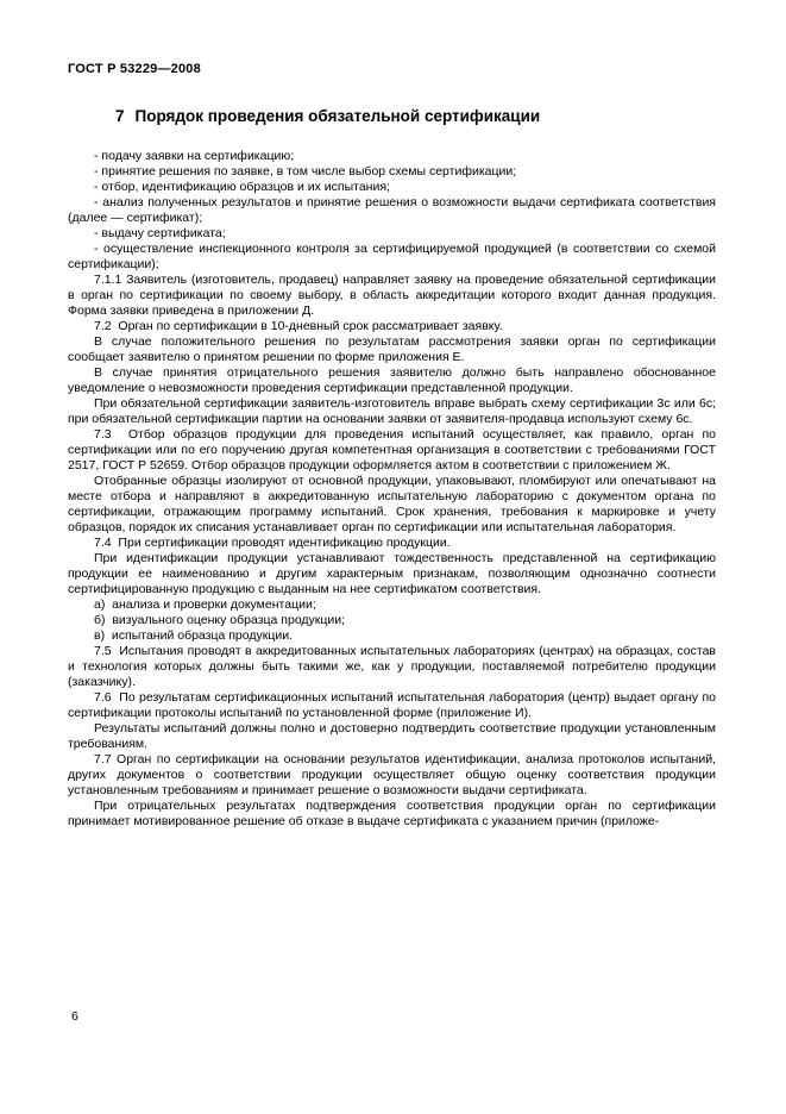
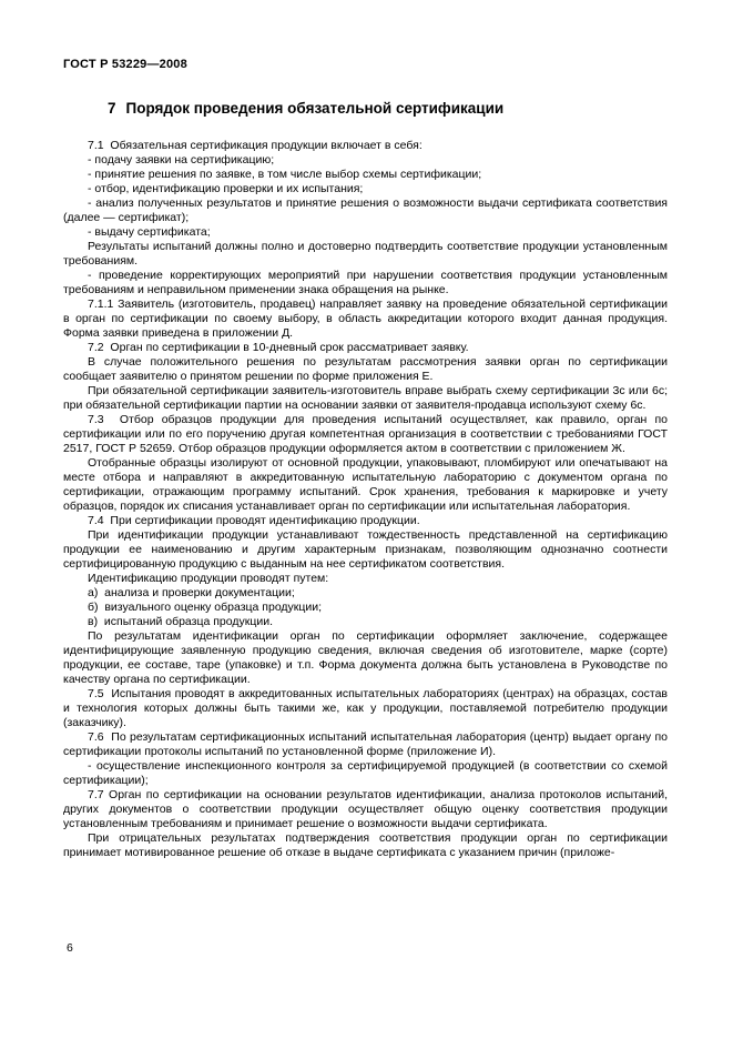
  ГОСТ Р 53229—2008
  7 Порядок проведения обязательной сертификации
+ 7.1 Обязательная сертификация продукции включает в себя:
  - подачу заявки на сертификацию;
  - принятие решения по заявке, в том числе выбор схемы сертификации;
- - отбор, идентификацию образцов и их испытания;
+ - отбор, идентификацию проверки и их испытания;
  - анализ полученных результатов и принятие решения о возможности выдачи сертификата соответствия (далее — сертификат);
  - выдачу сертификата;
- - осуществление инспекционного контроля за сертифицируемой продукцией (в соответствии со схемой сертификации);
+ Результаты испытаний должны полно и достоверно подтвердить соответствие продукции установленным требованиям.
+ - проведение корректирующих мероприятий при нарушении соответствия продукции установленным требованиям и неправильном применении знака обращения на рынке.
  7.1.1 Заявитель (изготовитель, продавец) направляет заявку на проведение обязательной сертификации в орган по сертификации по своему выбору, в область аккредитации которого входит данная продукция. Форма заявки приведена в приложении Д.
  7.2 Орган по сертификации в 10-дневный срок рассматривает заявку.
  В случае положительного решения по результатам рассмотрения заявки орган по сертификации сообщает заявителю о принятом решении по форме приложения Е.
- В случае принятия отрицательного решения заявителю должно быть направлено обоснованное уведомление о невозможности проведения сертификации представленной продукции.
  При обязательной сертификации заявитель-изготовитель вправе выбрать схему сертификации 3с или 6с; при обязательной сертификации партии на основании заявки от заявителя-продавца используют схему 6с.
  7.3 Отбор образцов продукции для проведения испытаний осуществляет, как правило, орган по сертификации или по его поручению другая компетентная организация в соответствии с требованиями ГОСТ 2517, ГОСТ Р 52659. Отбор образцов продукции оформляется актом в соответствии с приложением Ж.
  Отобранные образцы изолируют от основной продукции, упаковывают, пломбируют или опечатывают на месте отбора и направляют в аккредитованную испытательную лабораторию с документом органа по сертификации, отражающим программу испытаний. Срок хранения, требования к маркировке и учету образцов, порядок их списания устанавливает орган по сертификации или испытательная лаборатория.
  7.4 При сертификации проводят идентификацию продукции.
  При идентификации продукции устанавливают тождественность представленной на сертификацию продукции ее наименованию и другим характерным признакам, позволяющим однозначно соотнести сертифицированную продукцию с выданным на нее сертификатом соответствия.
+ Идентификацию продукции проводят путем:
  а) анализа и проверки документации;
  б) визуального оценку образца продукции;
  в) испытаний образца продукции.
+ По результатам идентификации орган по сертификации оформляет заключение, содержащее идентифицирующие заявленную продукцию сведения, включая сведения об изготовителе, марке (сорте) продукции, ее составе, таре (упаковке) и т.п. Форма документа должна быть установлена в Руководстве по качеству органа по сертификации.
  7.5 Испытания проводят в аккредитованных испытательных лабораториях (центрах) на образцах, состав и технология которых должны быть такими же, как у продукции, поставляемой потребителю продукции (заказчику).
  7.6 По результатам сертификационных испытаний испытательная лаборатория (центр) выдает органу по сертификации протоколы испытаний по установленной форме (приложение И).
- Результаты испытаний должны полно и достоверно подтвердить соответствие продукции установленным требованиям.
+ - осуществление инспекционного контроля за сертифицируемой продукцией (в соответствии со схемой сертификации);
  7.7 Орган по сертификации на основании результатов идентификации, анализа протоколов испытаний, других документов о соответствии продукции осуществляет общую оценку соответствия продукции установленным требованиям и принимает решение о возможности выдачи сертификата.
  При отрицательных результатах подтверждения соответствия продукции орган по сертификации принимает мотивированное решение об отказе в выдаче сертификата с указанием причин (приложе-
  6
